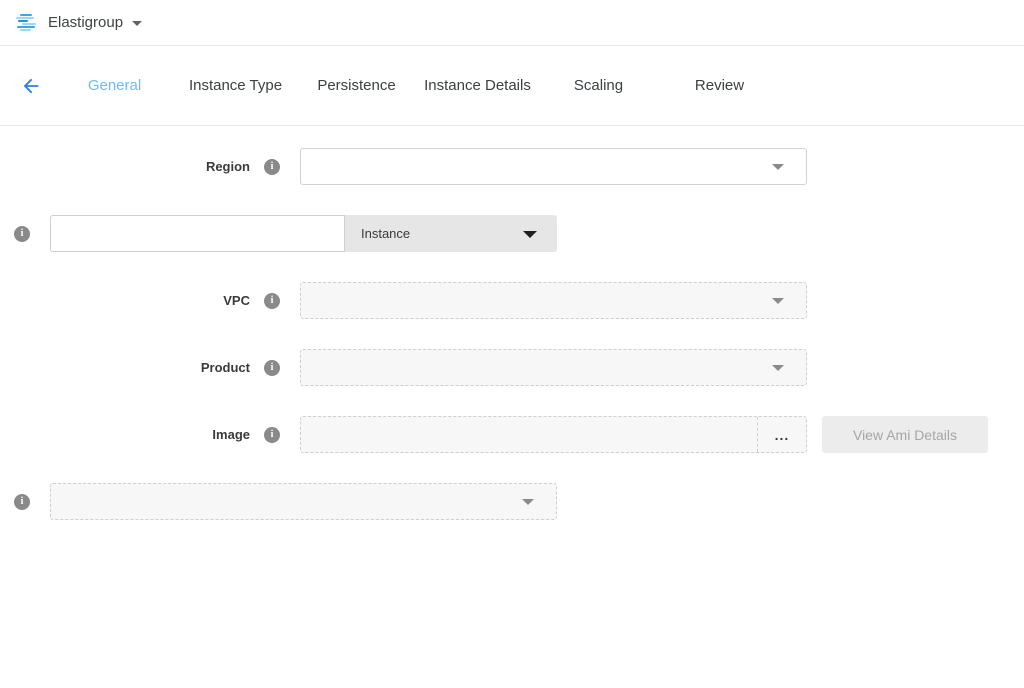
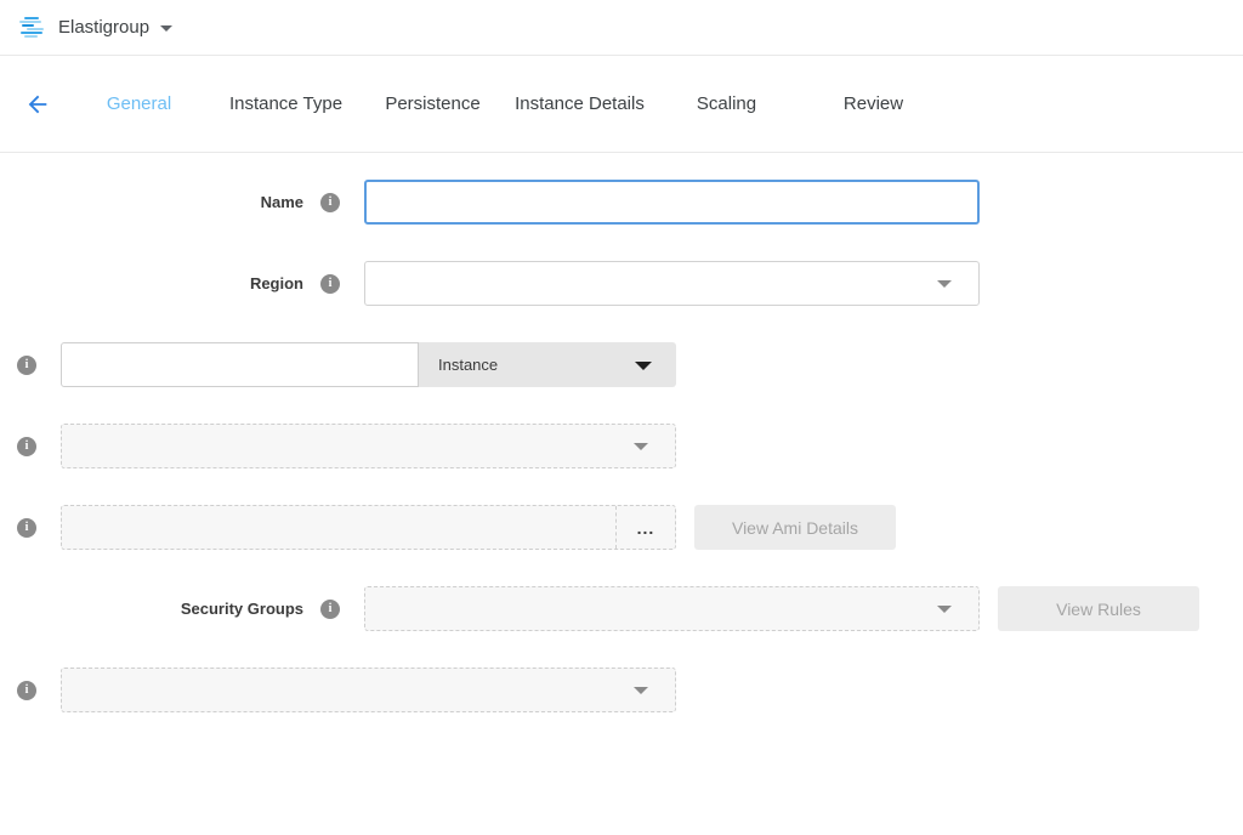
  Elastigroup
  General
  Instance Type
  Persistence
  Instance Details
  Scaling
  Review
+ Name
  Region
  Instance
- VPC
- Product
- Image
  ...
  View Ami Details
+ Security Groups
+ View Rules
